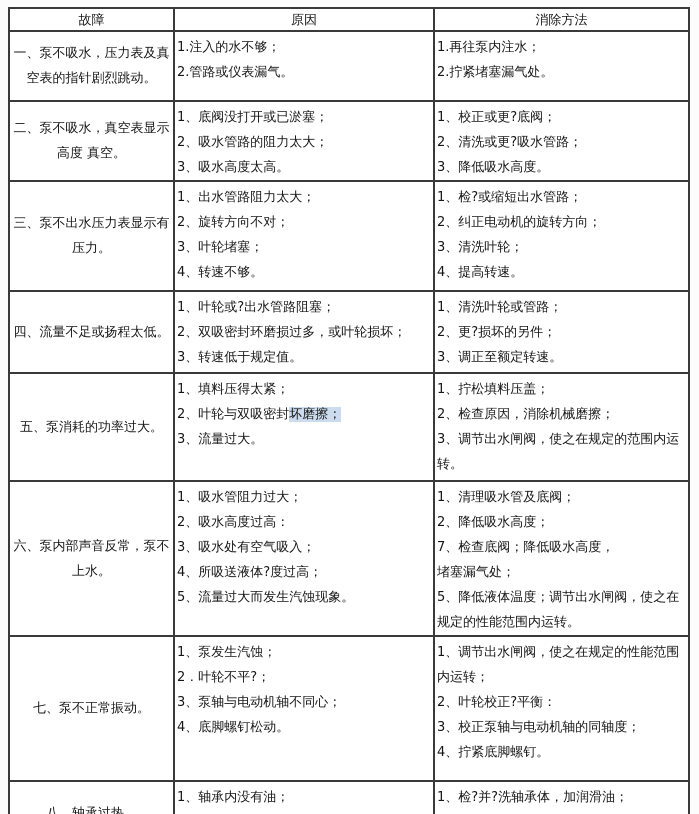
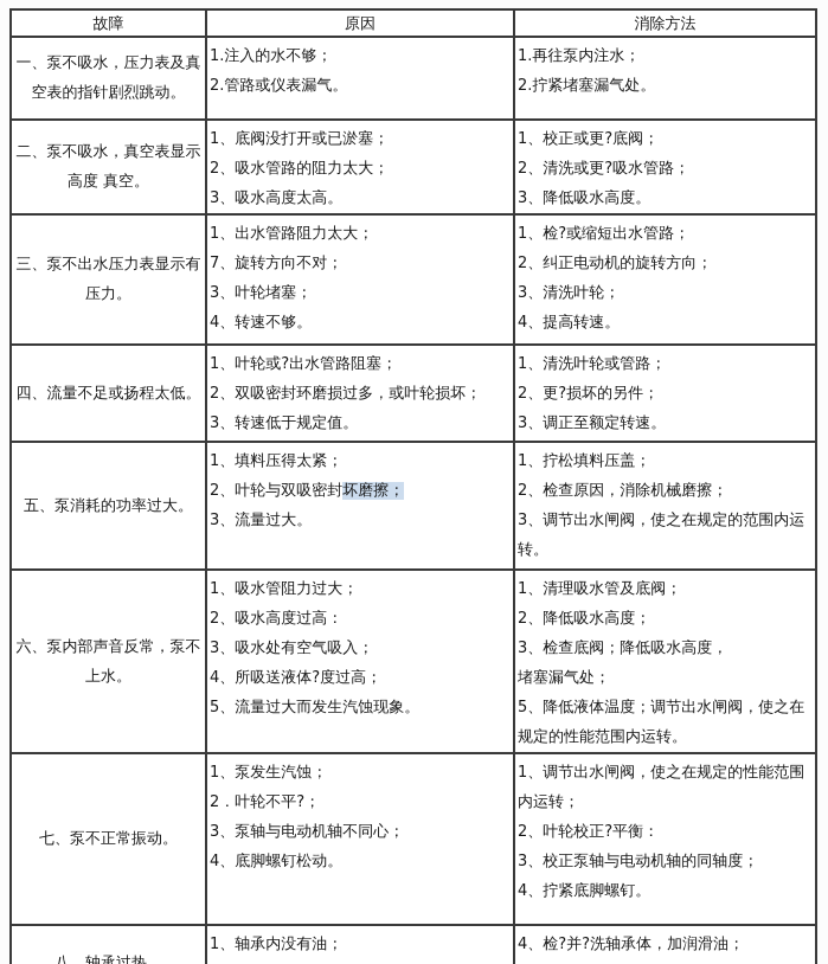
  故障	原因	消除方法
  一、泵不吸水，压力表及真空表的指针剧烈跳动。	1.注入的水不够；2.管路或仪表漏气。	1.再往泵内注水；2.拧紧堵塞漏气处。
  二、泵不吸水，真空表显示高度 真空。	1、底阀没打开或已淤塞；2、吸水管路的阻力太大；3、吸水高度太高。	1、校正或更?底阀；2、清洗或更?吸水管路；3、降低吸水高度。
- 三、泵不出水压力表显示有压力。	1、出水管路阻力太大；2、旋转方向不对；3、叶轮堵塞；4、转速不够。	1、检?或缩短出水管路；2、纠正电动机的旋转方向；3、清洗叶轮；4、提高转速。
+ 三、泵不出水压力表显示有压力。	1、出水管路阻力太大；7、旋转方向不对；3、叶轮堵塞；4、转速不够。	1、检?或缩短出水管路；2、纠正电动机的旋转方向；3、清洗叶轮；4、提高转速。
  四、流量不足或扬程太低。	1、叶轮或?出水管路阻塞；2、双吸密封环磨损过多，或叶轮损坏；3、转速低于规定值。	1、清洗叶轮或管路；2、更?损坏的另件；3、调正至额定转速。
  五、泵消耗的功率过大。	1、填料压得太紧；2、叶轮与双吸密封坏磨擦； 3、流量过大。	1、拧松填料压盖；2、检查原因，消除机械磨擦；3、调节出水闸阀，使之在规定的范围内运转。
- 六、泵内部声音反常，泵不上水。	1、吸水管阻力过大；2、吸水高度过高：3、吸水处有空气吸入；4、所吸送液体?度过高；5、流量过大而发生汽蚀现象。	1、清理吸水管及底阀；2、降低吸水高度；7、检查底阀；降低吸水高度，堵塞漏气处；5、降低液体温度；调节出水闸阀，使之在规定的性能范围内运转。
+ 六、泵内部声音反常，泵不上水。	1、吸水管阻力过大；2、吸水高度过高：3、吸水处有空气吸入；4、所吸送液体?度过高；5、流量过大而发生汽蚀现象。	1、清理吸水管及底阀；2、降低吸水高度；3、检查底阀；降低吸水高度，堵塞漏气处；5、降低液体温度；调节出水闸阀，使之在规定的性能范围内运转。
  七、泵不正常振动。	1、泵发生汽蚀；2．叶轮不平?；3、泵轴与电动机轴不同心；4、底脚螺钉松动。	1、调节出水闸阀，使之在规定的性能范围内运转；2、叶轮校正?平衡：3、校正泵轴与电动机轴的同轴度；4、拧紧底脚螺钉。
- 	1、轴承内没有油；	1、检?并?洗轴承体，加润滑油；
+ 	1、轴承内没有油；	4、检?并?洗轴承体，加润滑油；
